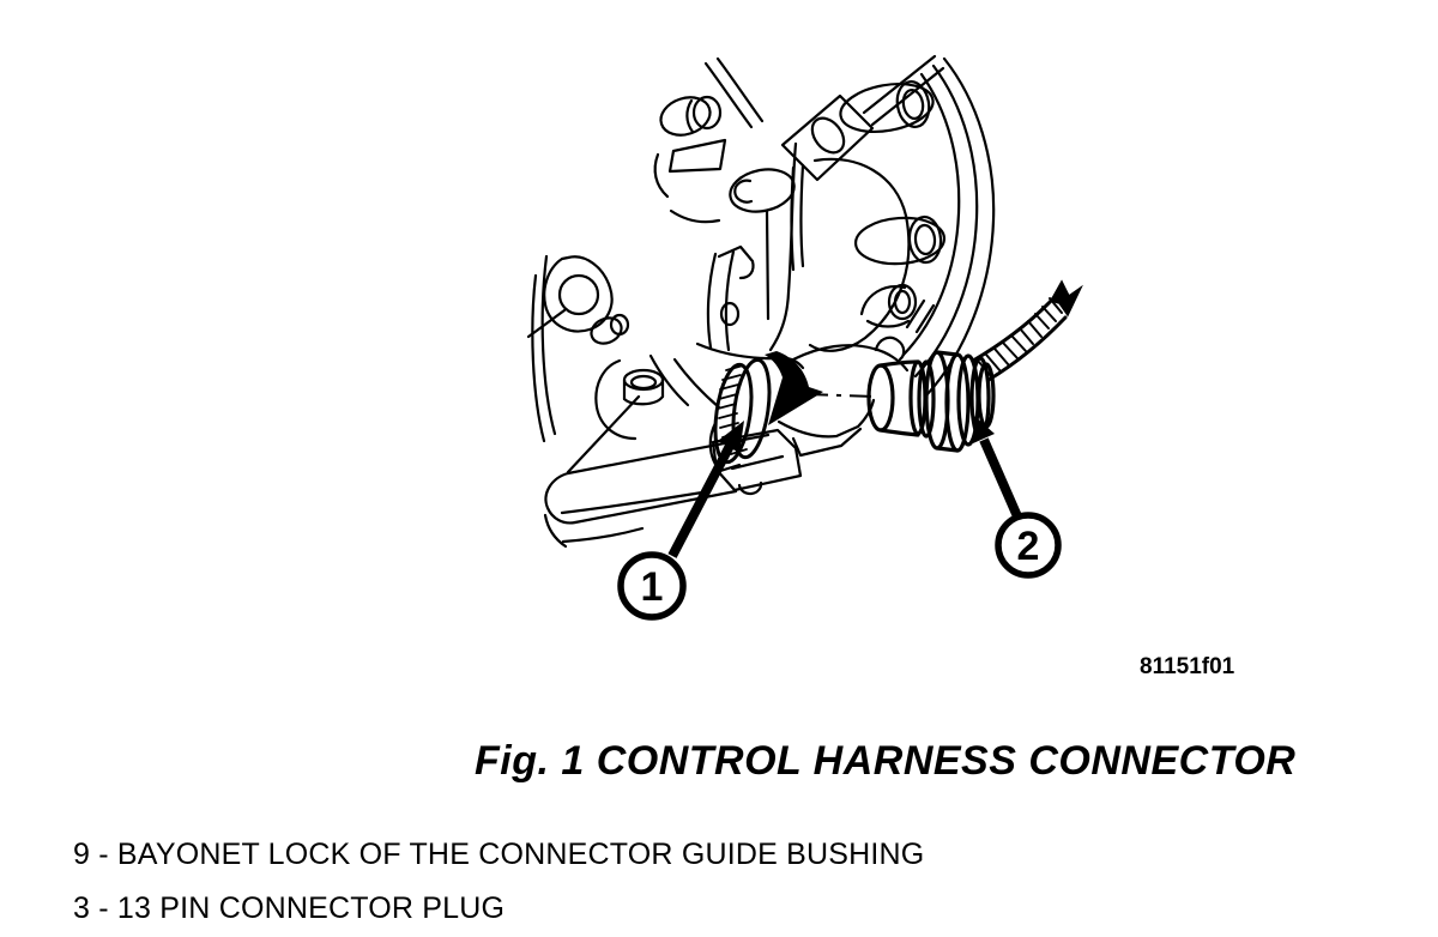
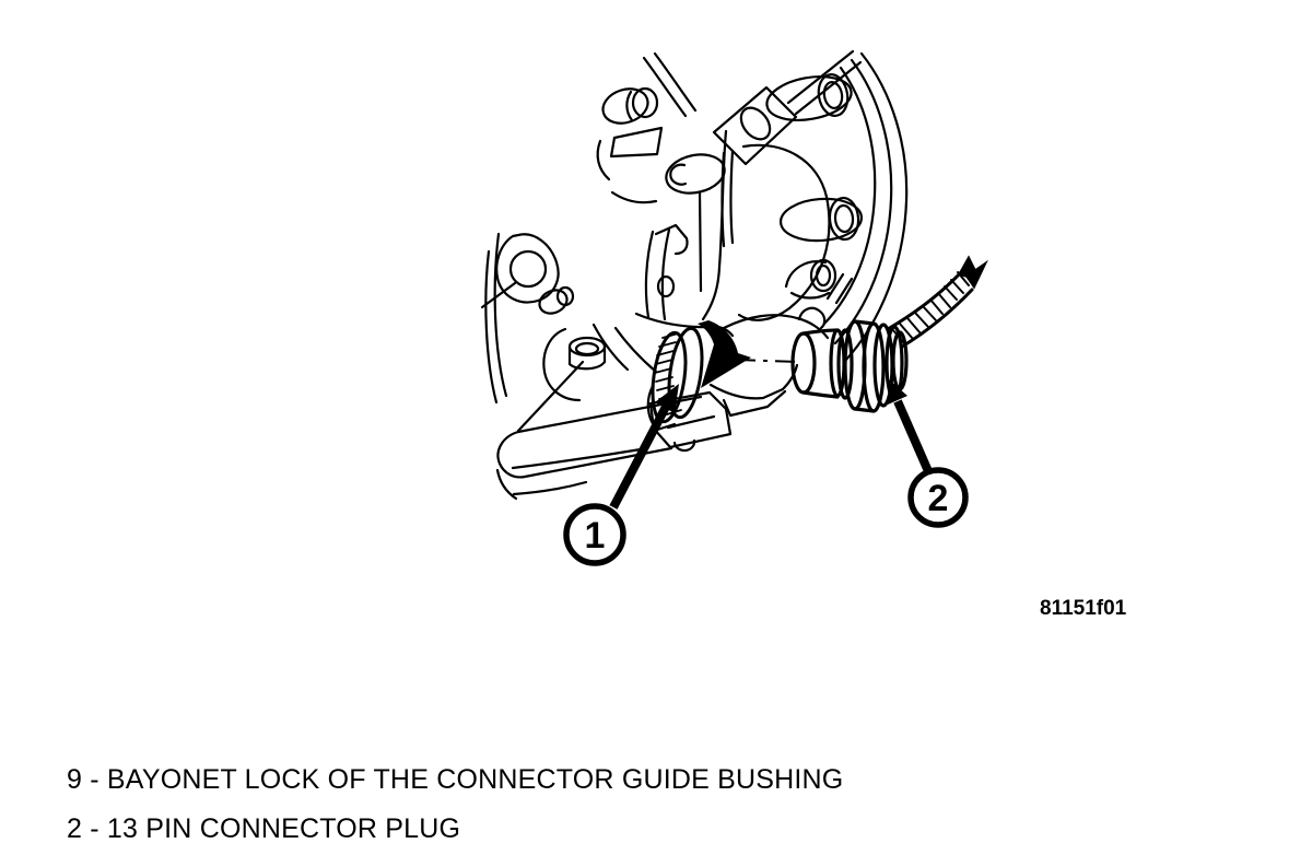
  1
  2
  81151f01
- Fig. 1 CONTROL HARNESS CONNECTOR
  9 - BAYONET LOCK OF THE CONNECTOR GUIDE BUSHING
- 3 - 13 PIN CONNECTOR PLUG
+ 2 - 13 PIN CONNECTOR PLUG
